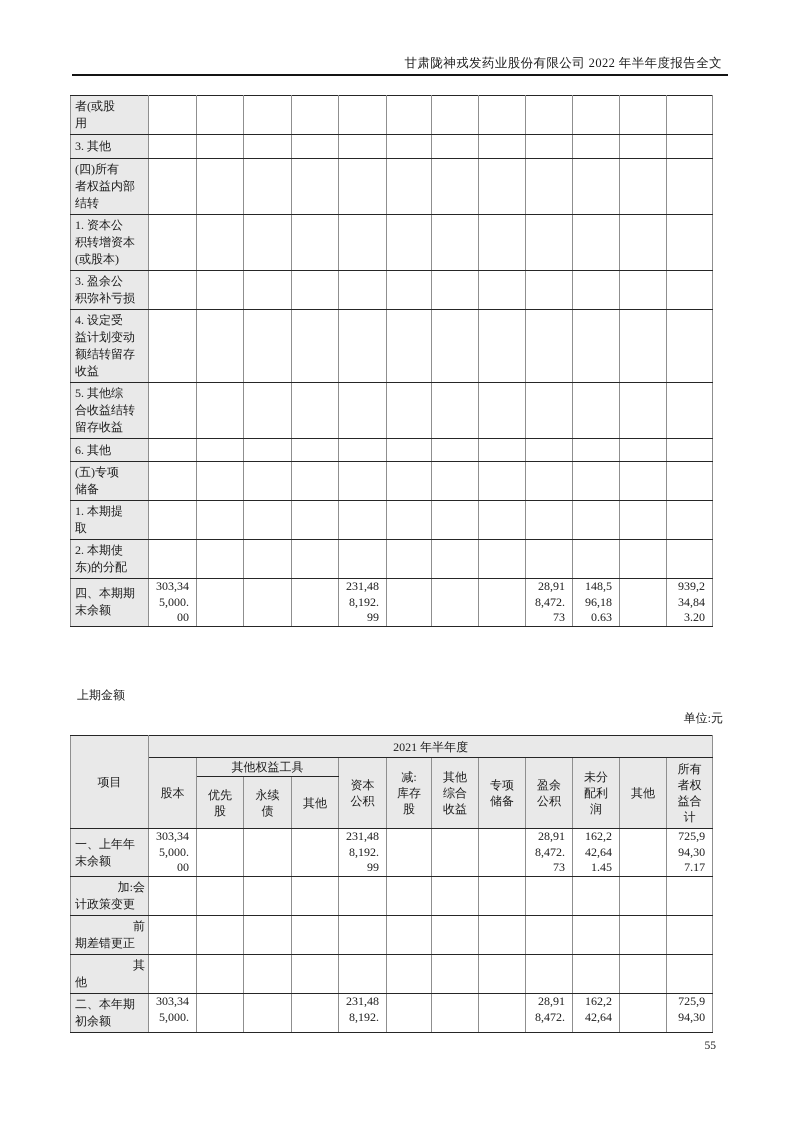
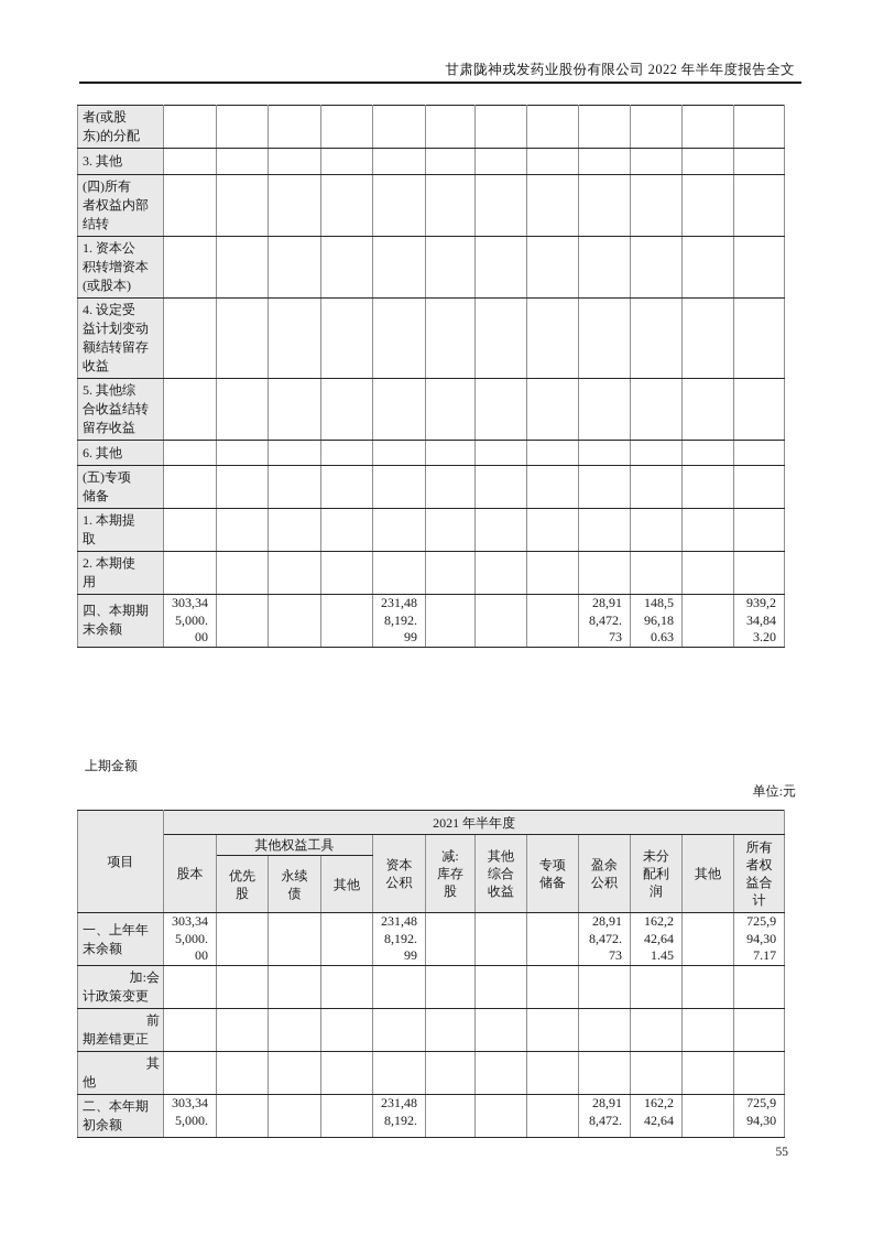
  甘肃陇神戎发药业股份有限公司 2022 年半年度报告全文
- 者(或股用
+ 者(或股东)的分配
  3. 其他
  (四)所有者权益内部结转
  1. 资本公积转增资本(或股本)
- 3. 盈余公积弥补亏损
  4. 设定受益计划变动额结转留存收益
  5. 其他综合收益结转留存收益
  6. 其他
  (五)专项储备
  1. 本期提取
- 2. 本期使东)的分配
+ 2. 本期使用
  四、本期期末余额	303,345,000.00				231,488,192.99				28,918,472.73	148,596,180.63		939,234,843.20
  上期金额
  单位:元
  项目	2021 年半年度
  股本	其他权益工具	资本公积	减:库存股	其他综合收益	专项储备	盈余公积	未分配利润	其他	所有者权益合计
  优先股	永续债	其他
  一、上年年末余额	303,345,000.00				231,488,192.99				28,918,472.73	162,242,641.45		725,994,307.17
  加:会计政策变更
  前期差错更正
  其他
  二、本年期初余额	303,345,000.				231,488,192.				28,918,472.	162,242,64		725,994,30
  55
